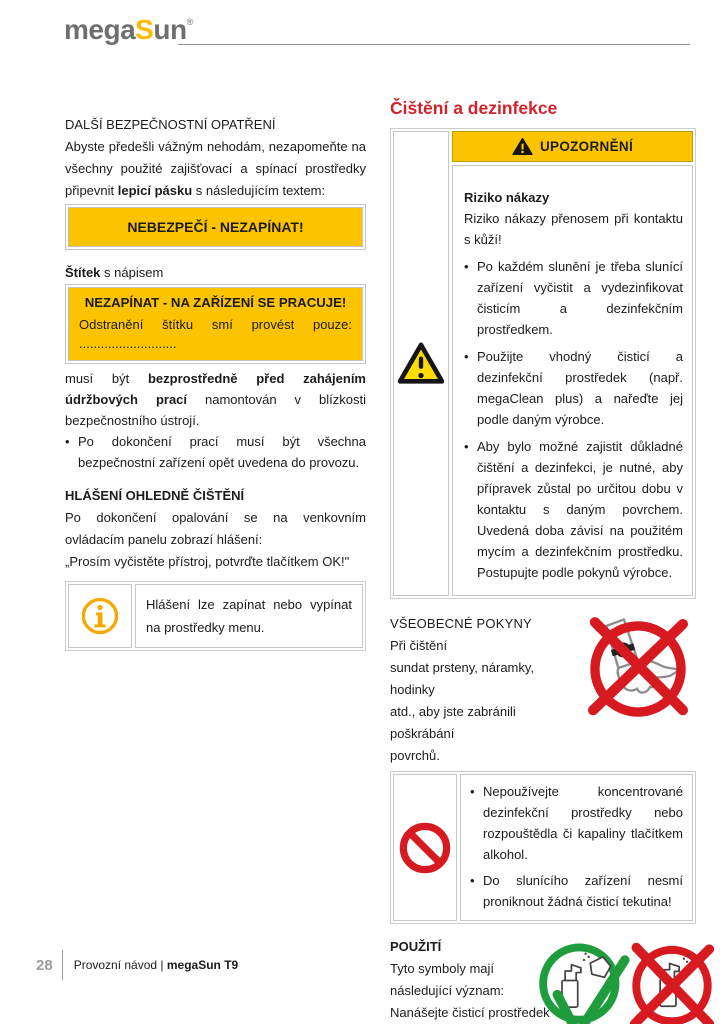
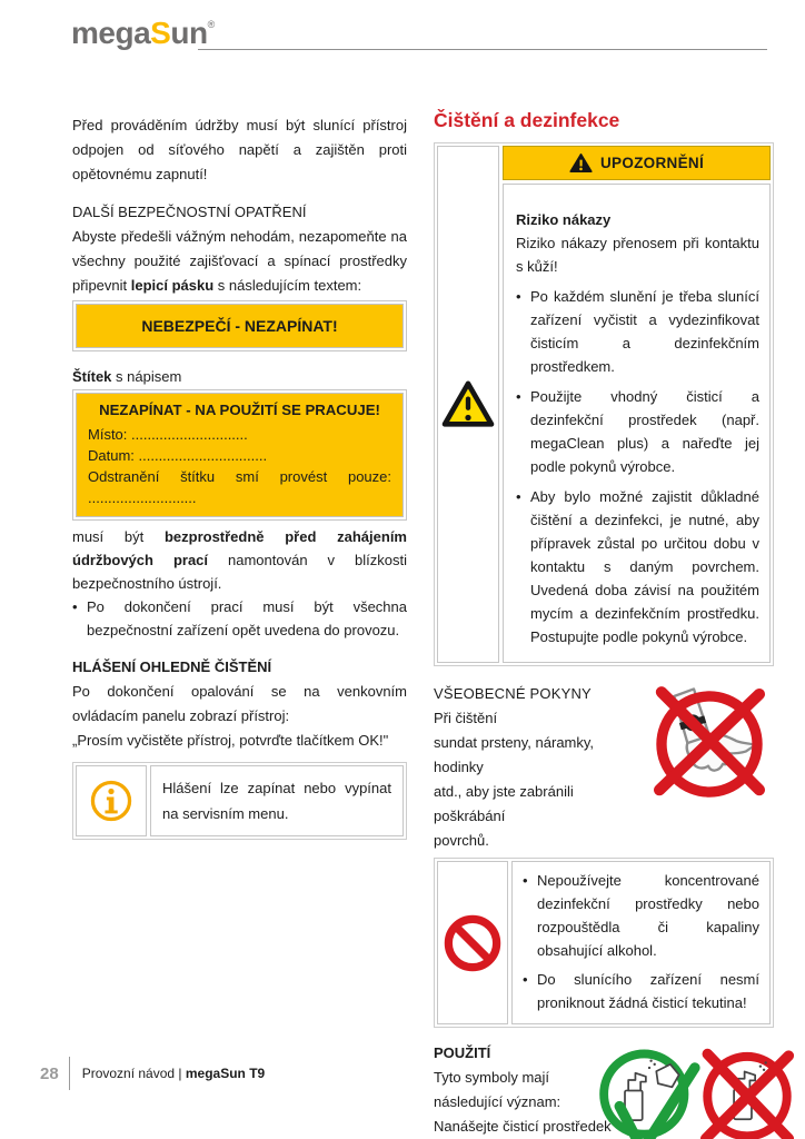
  megaSun®
+ Před prováděním údržby musí být slunící přístroj odpojen od síťového napětí a zajištěn proti opětovnému zapnutí!
  DALŠÍ BEZPEČNOSTNÍ OPATŘENÍ
  Abyste předešli vážným nehodám, nezapomeňte na všechny použité zajišťovací a spínací prostředky připevnit lepicí pásku s následujícím textem:
  NEBEZPEČÍ - NEZAPÍNAT!
  Štítek s nápisem
- NEZAPÍNAT - NA ZAŘÍZENÍ SE PRACUJE!
+ NEZAPÍNAT - NA POUŽITÍ SE PRACUJE!
+ Místo: .............................
+ Datum: ................................
  Odstranění štítku smí provést pouze:
  ...........................
  musí být bezprostředně před zahájením údržbových prací namontován v blízkosti bezpečnostního ústrojí.
  •
  Po dokončení prací musí být všechna bezpečnostní zařízení opět uvedena do provozu.
  HLÁŠENÍ OHLEDNĚ ČIŠTĚNÍ
- Po dokončení opalování se na venkovním ovládacím panelu zobrazí hlášení:
+ Po dokončení opalování se na venkovním ovládacím panelu zobrazí přístroj:
  „Prosím vyčistěte přístroj, potvrďte tlačítkem OK!"
- Hlášení lze zapínat nebo vypínat na prostředky menu.
+ Hlášení lze zapínat nebo vypínat na servisním menu.
  Čištění a dezinfekce
  UPOZORNĚNÍ
  Riziko nákazy
  Riziko nákazy přenosem při kontaktu s kůží!
  •
  Po každém slunění je třeba slunící zařízení vyčistit a vydezinfikovat čisticím a dezinfekčním prostředkem.
  •
- Použijte vhodný čisticí a dezinfekční prostředek (např. megaClean plus) a nařeďte jej podle daným výrobce.
+ Použijte vhodný čisticí a dezinfekční prostředek (např. megaClean plus) a nařeďte jej podle pokynů výrobce.
  •
  Aby bylo možné zajistit důkladné čištění a dezinfekci, je nutné, aby přípravek zůstal po určitou dobu v kontaktu s daným povrchem. Uvedená doba závisí na použitém mycím a dezinfekčním prostředku. Postupujte podle pokynů výrobce.
  VŠEOBECNÉ POKYNY
  Při čištění
  sundat prsteny, náramky, hodinky
  atd., aby jste zabránili poškrábání
  povrchů.
  •
- Nepoužívejte koncentrované dezinfekční prostředky nebo rozpouštědla či kapaliny tlačítkem alkohol.
+ Nepoužívejte koncentrované dezinfekční prostředky nebo rozpouštědla či kapaliny obsahující alkohol.
  •
  Do slunícího zařízení nesmí proniknout žádná čisticí tekutina!
  POUŽITÍ
  Tyto symboly mají
  následující význam:
  Nanášejte čisticí prostředek
  28
  Provozní návod | megaSun T9
